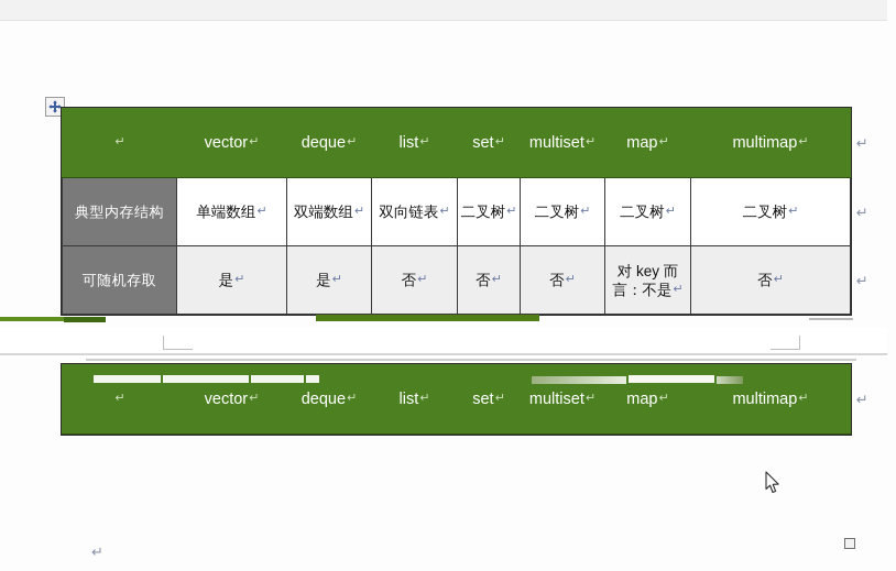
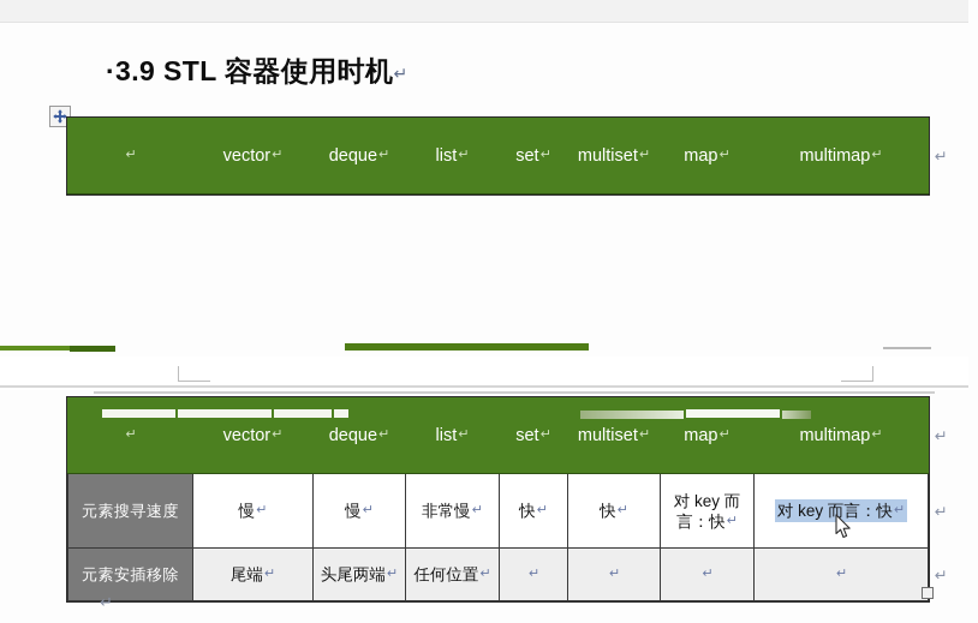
+ ·3.9 STL 容器使用时机↵
  ↵	vector↵	deque↵	list↵	set↵	multiset↵	map↵	multimap↵ ↵
- 典型内存结构	单端数组↵	双端数组↵	双向链表↵	二叉树↵	二叉树↵	二叉树↵	二叉树↵ ↵
- 可随机存取	是↵	是↵	否↵	否↵	否↵	对 key 而言：不是↵	否↵ ↵
  ↵	vector↵	deque↵	list↵	set↵	multiset↵	map↵	multimap↵ ↵
+ 元素搜寻速度	慢↵	慢↵	非常慢↵	快↵	快↵	对 key 而言：快↵	对 key 而言：快↵ ↵
+ 元素安插移除	尾端↵	头尾两端↵	任何位置↵	↵	↵	↵	↵ ↵
  ↵
